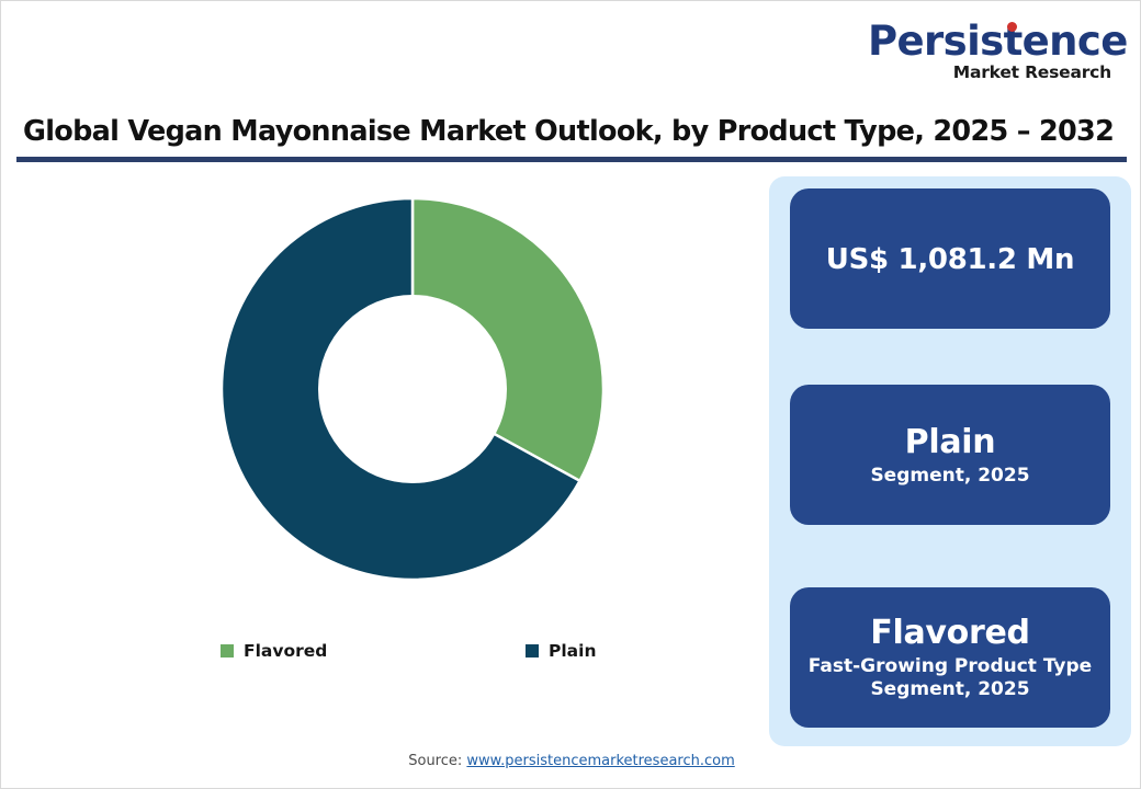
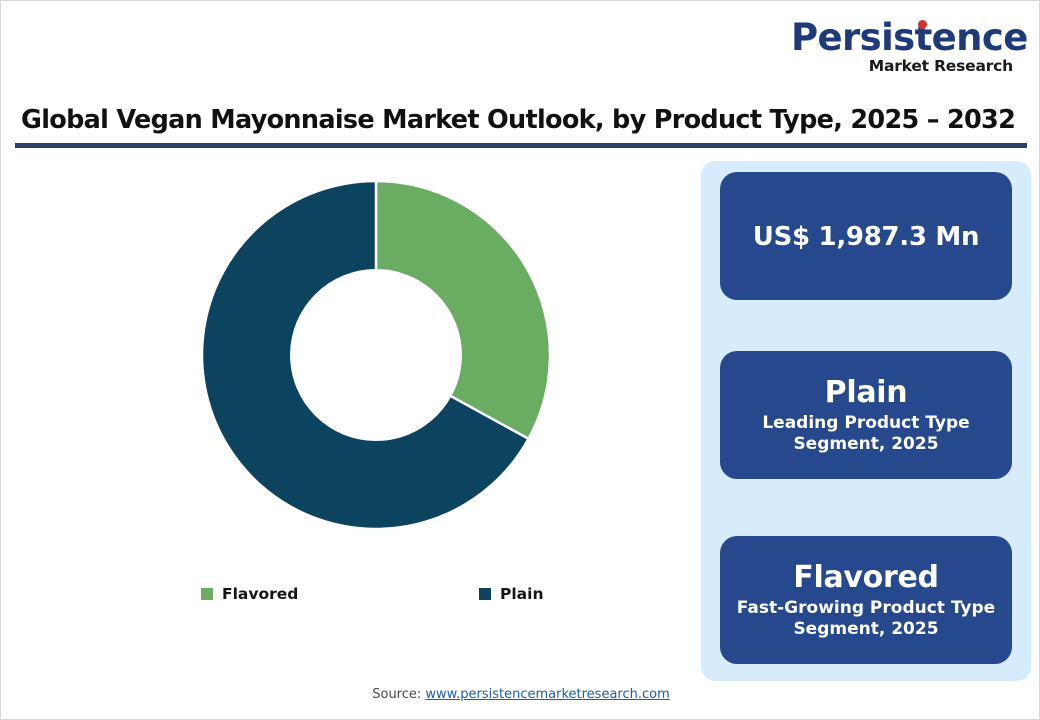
  Persistence
  Market Research
  Global Vegan Mayonnaise Market Outlook, by Product Type, 2025 – 2032
  Flavored
  Plain
- US$ 1,081.2 Mn
+ US$ 1,987.3 Mn
  Plain
+ Leading Product Type
  Segment, 2025
  Flavored
  Fast-Growing Product Type
  Segment, 2025
  Source: www.persistencemarketresearch.com
